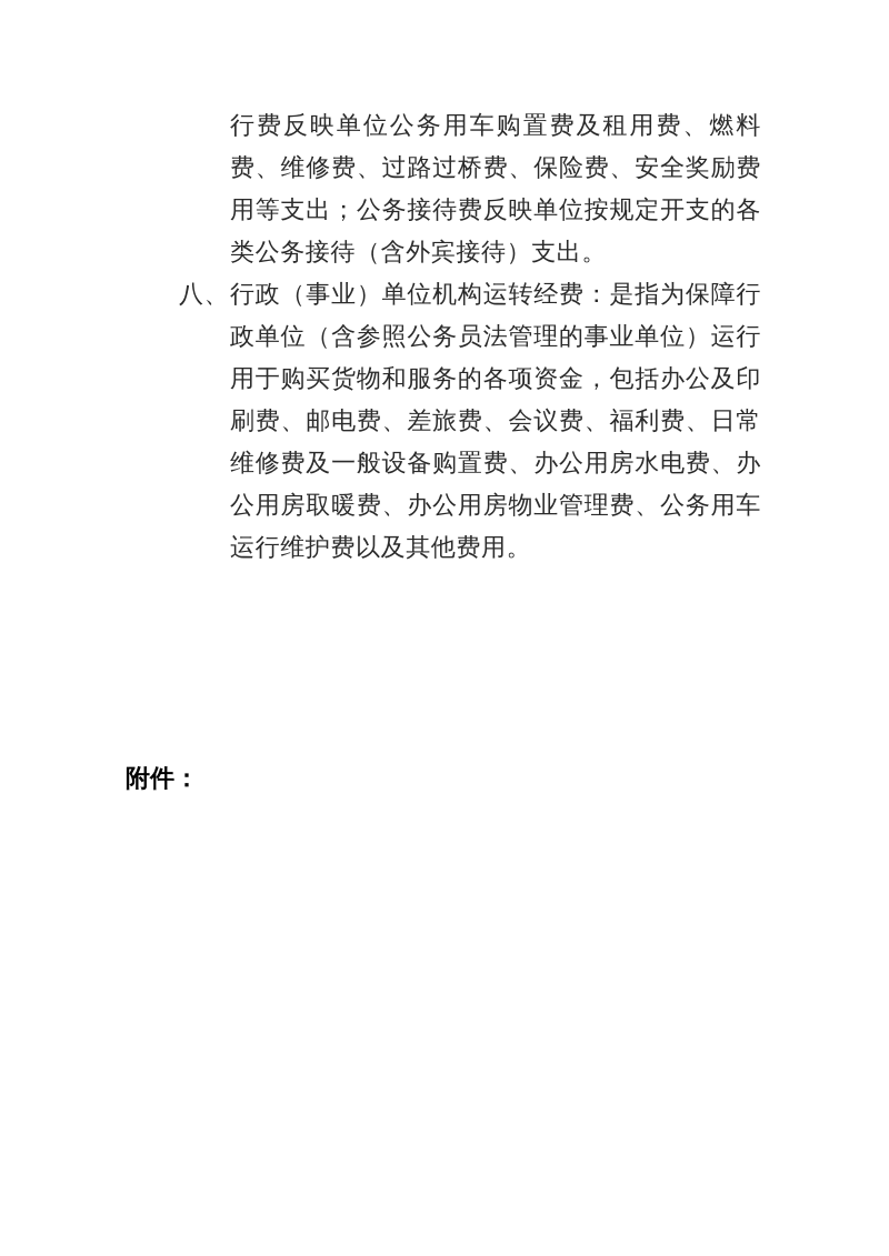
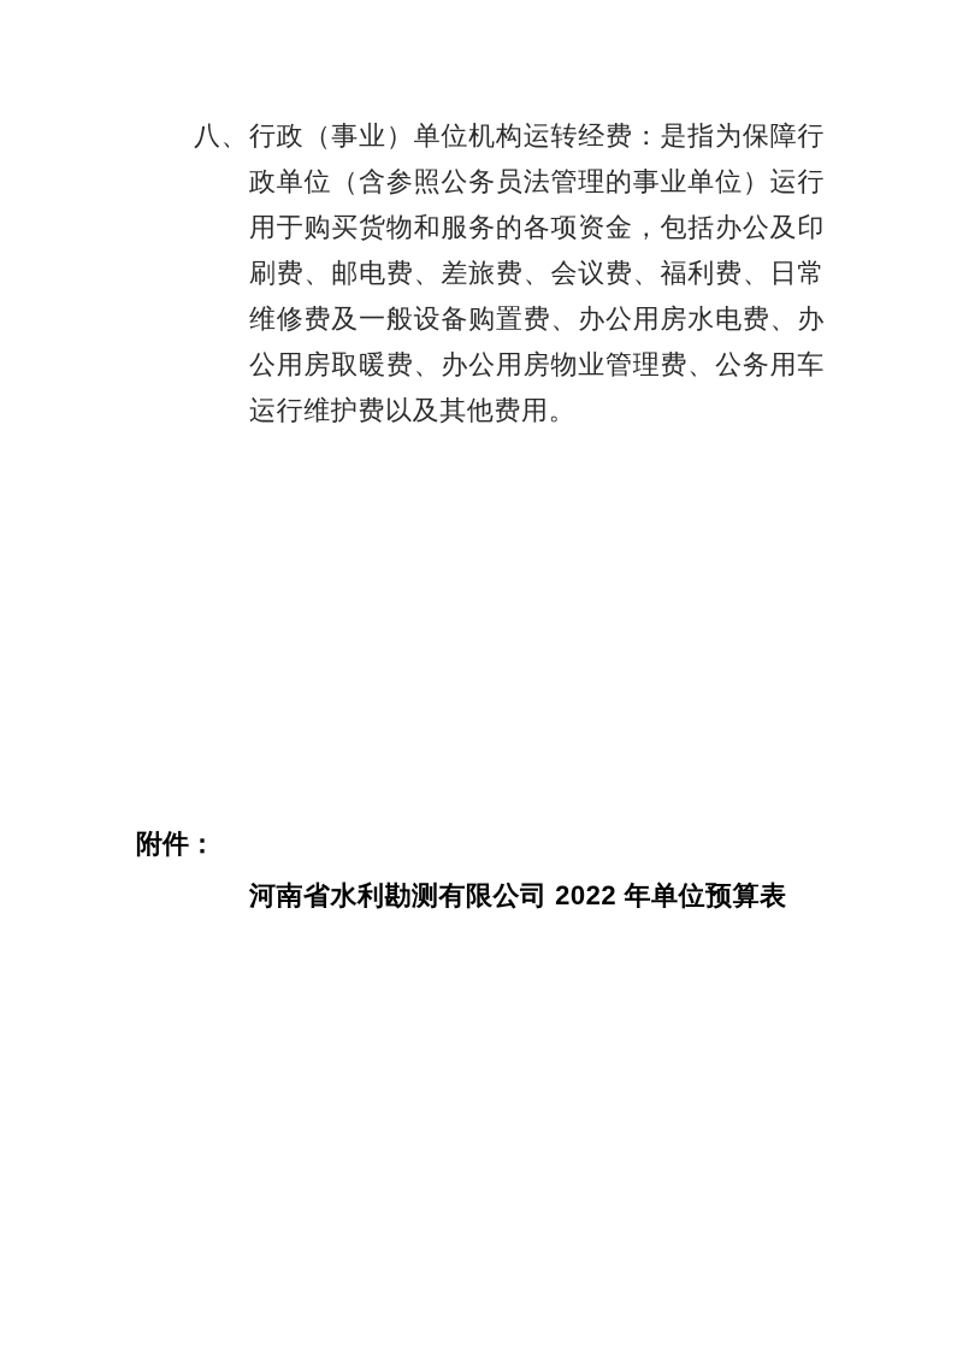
- 行费反映单位公务用车购置费及租用费、燃料费、维修费、过路过桥费、保险费、安全奖励费用等支出；公务接待费反映单位按规定开支的各类公务接待（含外宾接待）支出。
  八、
  行政（事业）单位机构运转经费：是指为保障行政单位（含参照公务员法管理的事业单位）运行用于购买货物和服务的各项资金，包括办公及印刷费、邮电费、差旅费、会议费、福利费、日常维修费及一般设备购置费、办公用房水电费、办公用房取暖费、办公用房物业管理费、公务用车运行维护费以及其他费用。
  附件：
+ 河南省水利勘测有限公司 2022 年单位预算表
